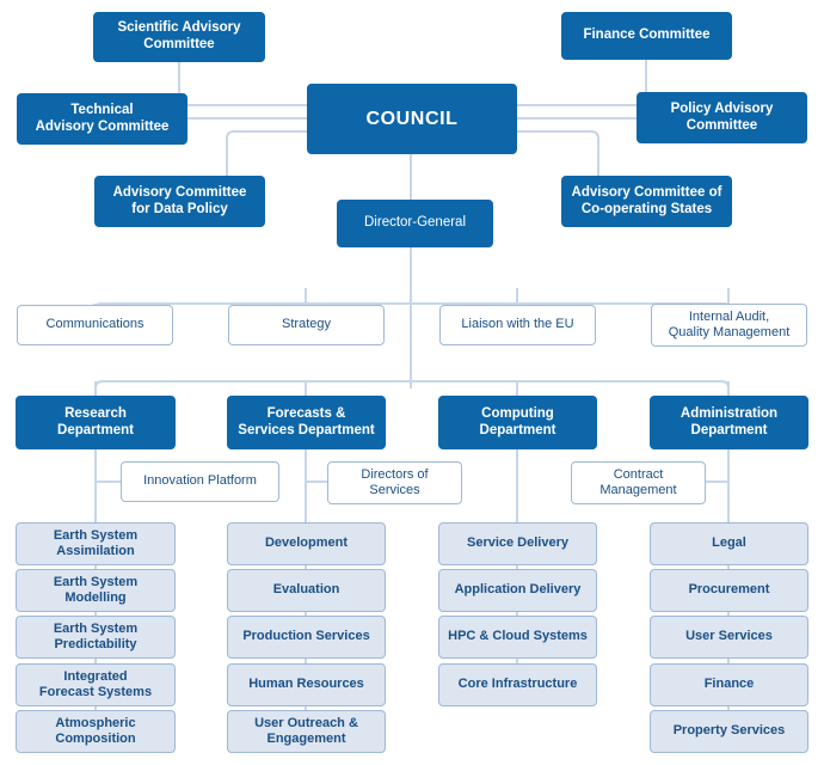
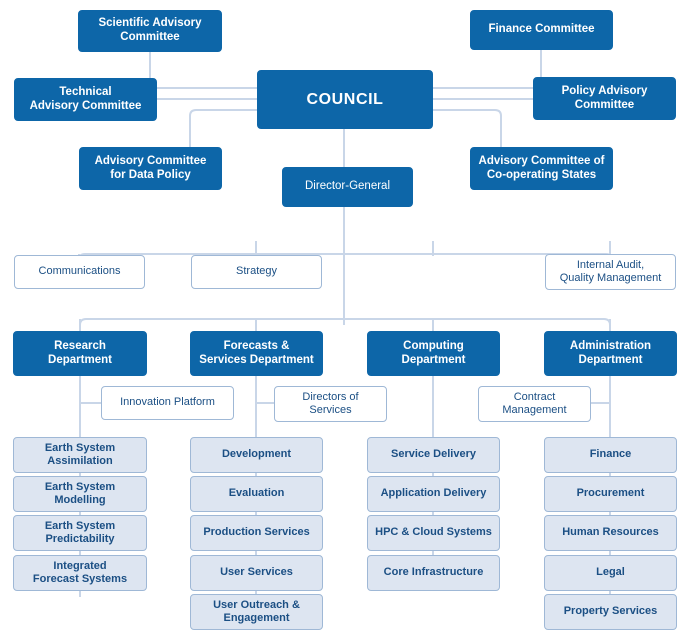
  Scientific Advisory
  Committee
  Finance Committee
  Technical
  Advisory Committee
  COUNCIL
  Policy Advisory
  Committee
  Advisory Committee
  for Data Policy
  Director-General
  Advisory Committee of
  Co-operating States
  Communications
  Strategy
- Liaison with the EU
  Internal Audit,
  Quality Management
  Research
  Department
  Forecasts &
  Services Department
  Computing
  Department
  Administration
  Department
  Innovation Platform
  Directors of
  Services
  Contract
  Management
  Earth System
  Assimilation
  Earth System
  Modelling
  Earth System
  Predictability
  Integrated
  Forecast Systems
- Atmospheric
- Composition
  Development
  Evaluation
  Production Services
- Human Resources
+ User Services
  User Outreach &
  Engagement
  Service Delivery
  Application Delivery
  HPC & Cloud Systems
  Core Infrastructure
- Legal
+ Finance
  Procurement
- User Services
+ Human Resources
- Finance
+ Legal
  Property Services
